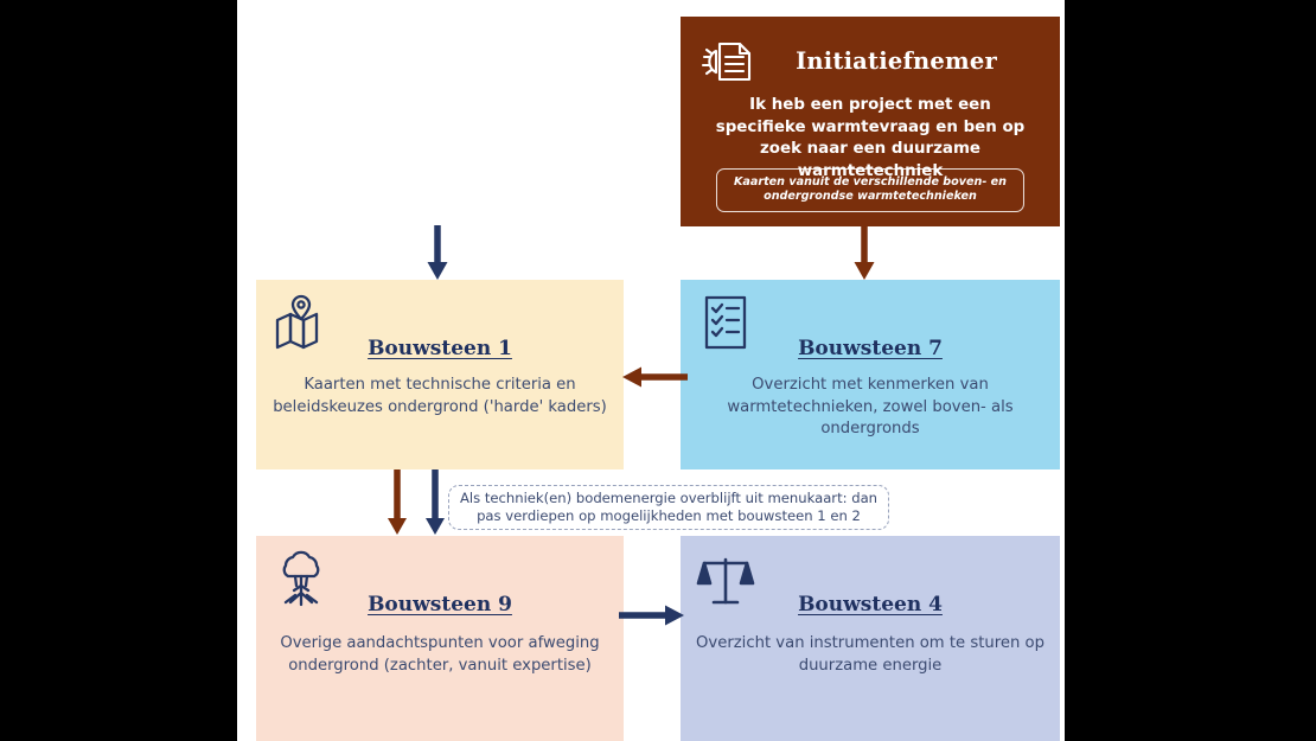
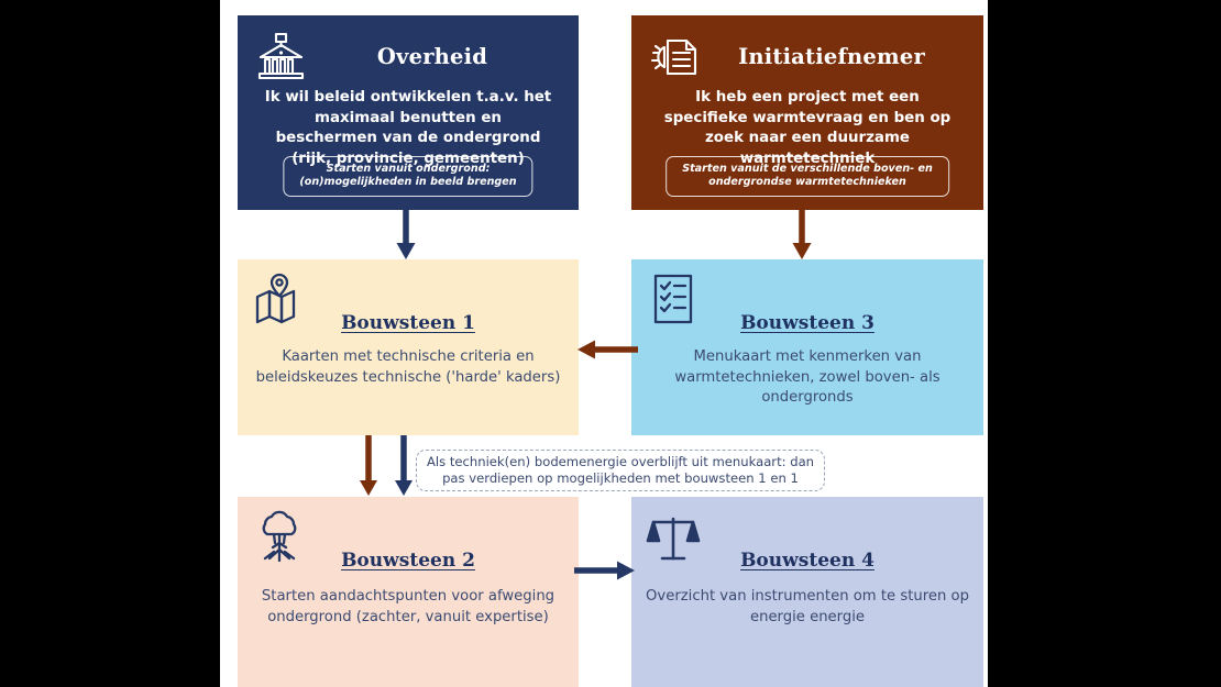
+ Overheid
+ Ik wil beleid ontwikkelen t.a.v. het maximaal benutten en beschermen van de ondergrond (rijk, provincie, gemeenten)
+ Starten vanuit ondergrond:
+ (on)mogelijkheden in beeld brengen
  Initiatiefnemer
  Ik heb een project met een specifieke warmtevraag en ben op zoek naar een duurzame warmtetechniek
- Kaarten vanuit de verschillende boven- en
+ Starten vanuit de verschillende boven- en
  ondergrondse warmtetechnieken
  Bouwsteen 1
- Kaarten met technische criteria en beleidskeuzes ondergrond ('harde' kaders)
+ Kaarten met technische criteria en beleidskeuzes technische ('harde' kaders)
- Bouwsteen 7
+ Bouwsteen 3
- Overzicht met kenmerken van warmtetechnieken, zowel boven- als ondergronds
+ Menukaart met kenmerken van warmtetechnieken, zowel boven- als ondergronds
- Bouwsteen 9
+ Bouwsteen 2
- Overige aandachtspunten voor afweging ondergrond (zachter, vanuit expertise)
+ Starten aandachtspunten voor afweging ondergrond (zachter, vanuit expertise)
  Bouwsteen 4
- Overzicht van instrumenten om te sturen op duurzame energie
+ Overzicht van instrumenten om te sturen op energie energie
- Als techniek(en) bodemenergie overblijft uit menukaart: dan pas verdiepen op mogelijkheden met bouwsteen 1 en 2
+ Als techniek(en) bodemenergie overblijft uit menukaart: dan pas verdiepen op mogelijkheden met bouwsteen 1 en 1
